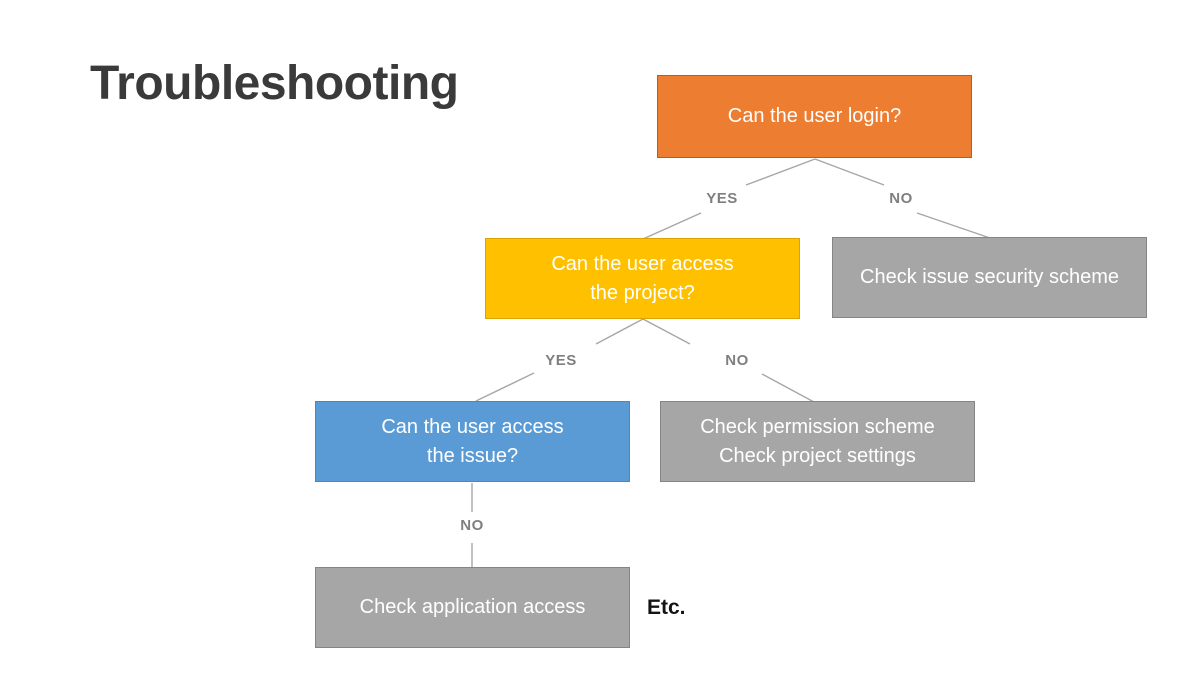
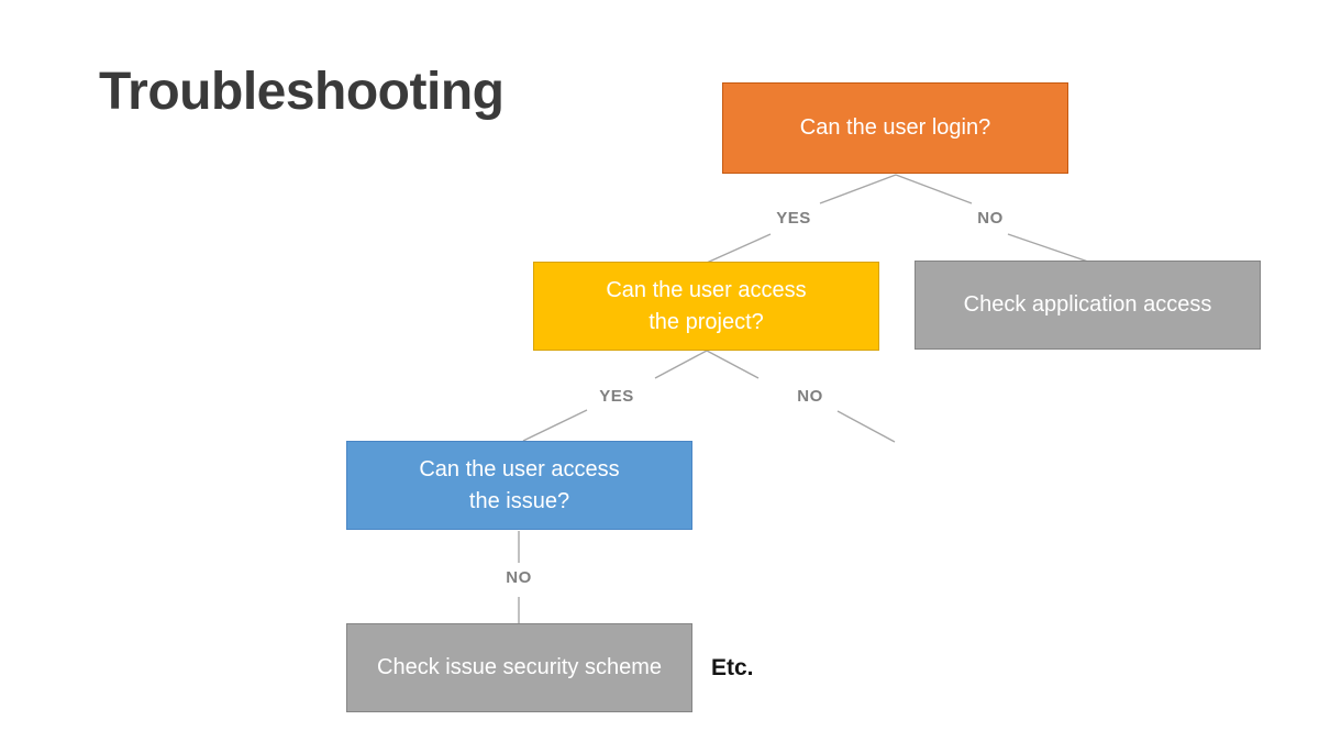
  Troubleshooting
  Can the user login?
  Can the user access
  the project?
- Check issue security scheme
+ Check application access
  Can the user access
  the issue?
- Check permission scheme
- Check project settings
- Check application access
+ Check issue security scheme
  YES
  NO
  YES
  NO
  NO
  Etc.
